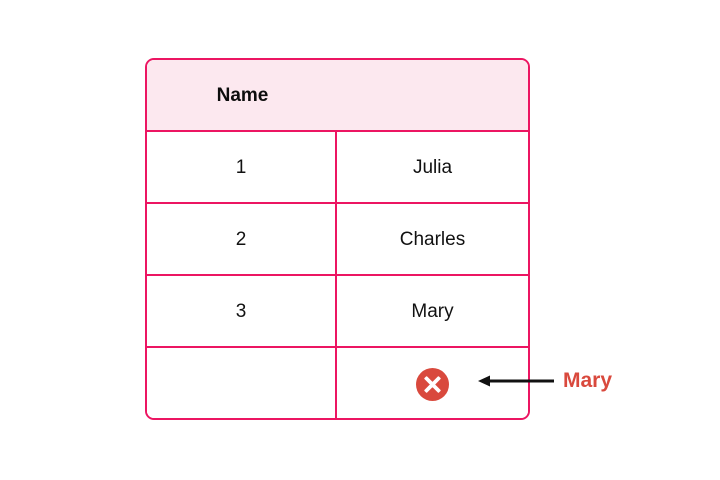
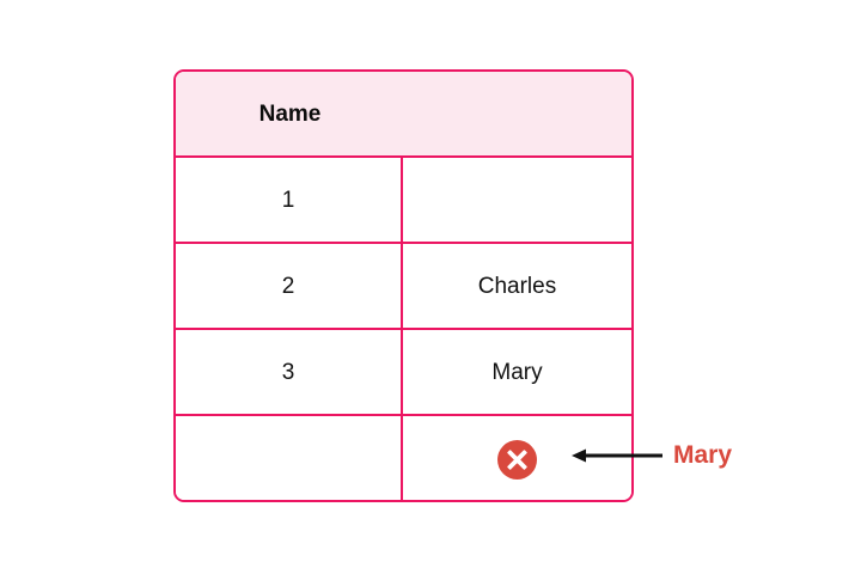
  Name
  1
- Julia
  2
  Charles
  3
  Mary
  Mary
